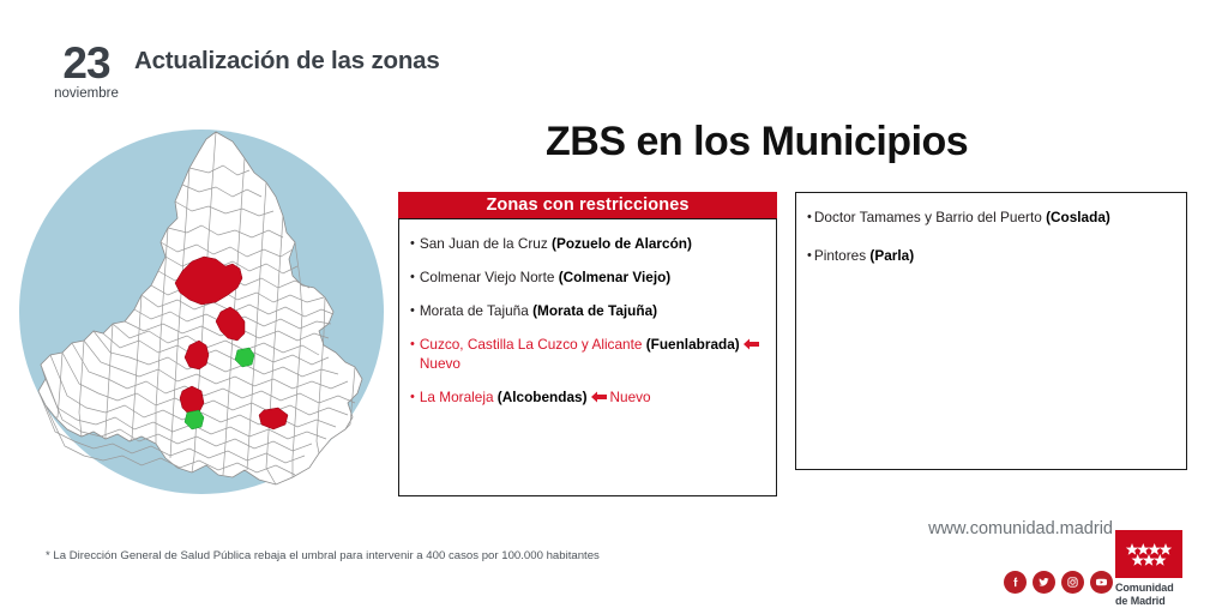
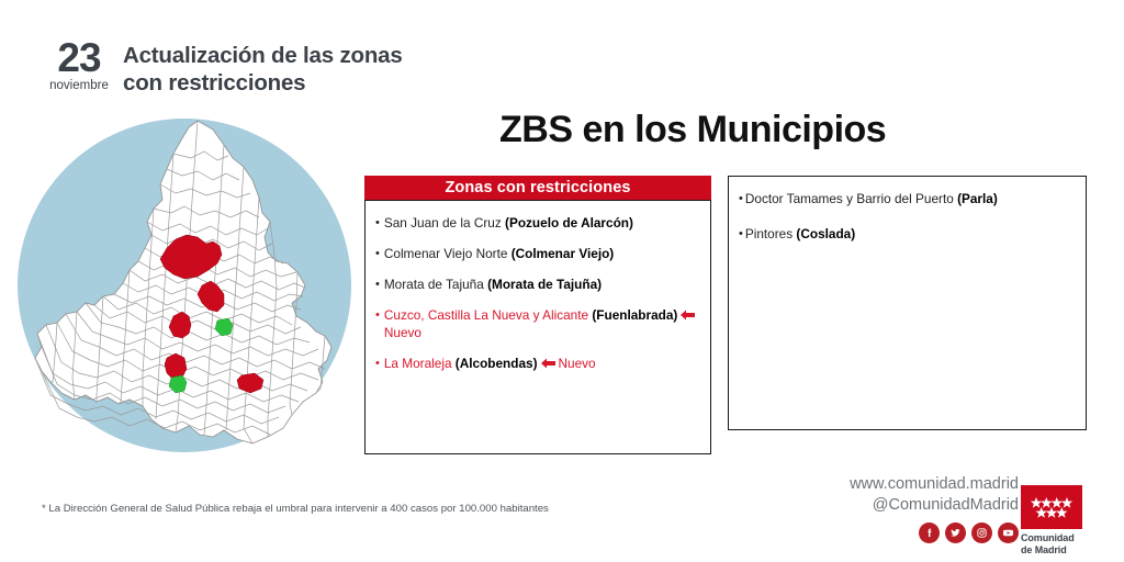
  23
  noviembre
  Actualización de las zonas
+ con restricciones
  ZBS en los Municipios
  Zonas con restricciones
  •
  San Juan de la Cruz (Pozuelo de Alarcón)
  •
  Colmenar Viejo Norte (Colmenar Viejo)
  •
  Morata de Tajuña (Morata de Tajuña)
  •
- Cuzco, Castilla La Cuzco y Alicante (Fuenlabrada)Nuevo
+ Cuzco, Castilla La Nueva y Alicante (Fuenlabrada)Nuevo
  •
  La Moraleja (Alcobendas) Nuevo
  •
- Doctor Tamames y Barrio del Puerto (Coslada)
+ Doctor Tamames y Barrio del Puerto (Parla)
  •
- Pintores (Parla)
+ Pintores (Coslada)
  * La Dirección General de Salud Pública rebaja el umbral para intervenir a 400 casos por 100.000 habitantes
  www.comunidad.madrid
+ @ComunidadMadrid
  Comunidad
  de Madrid
